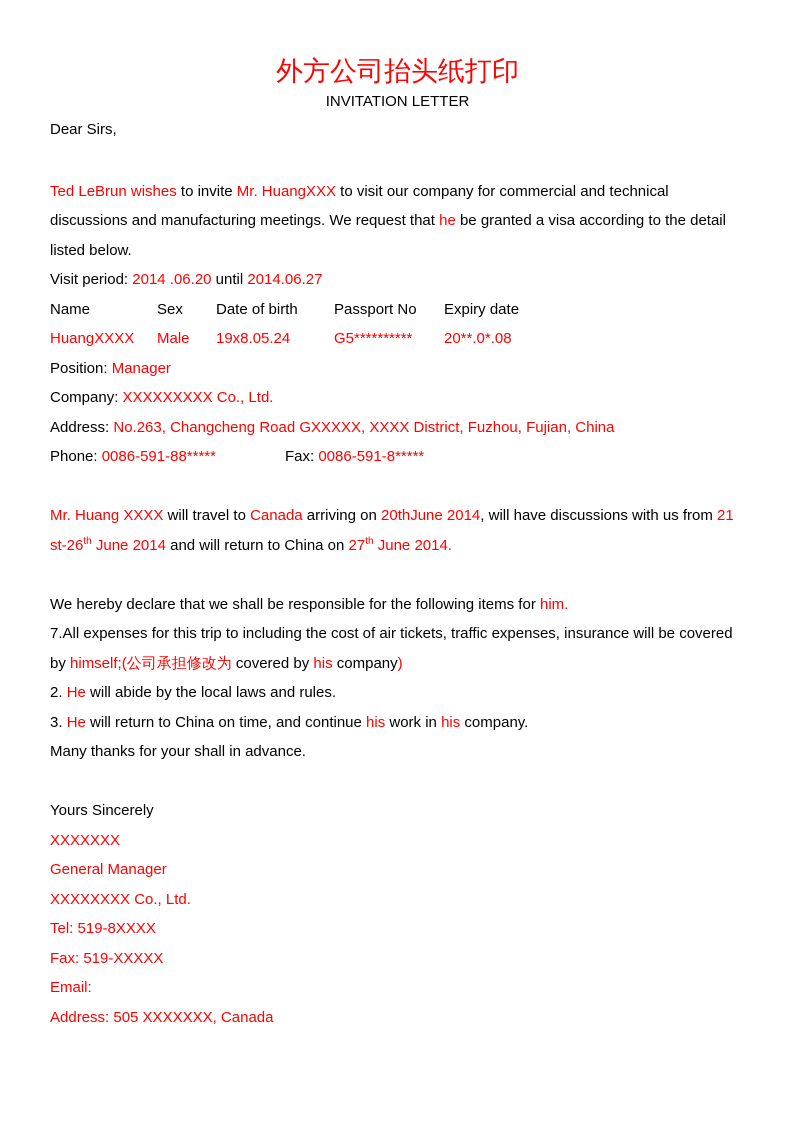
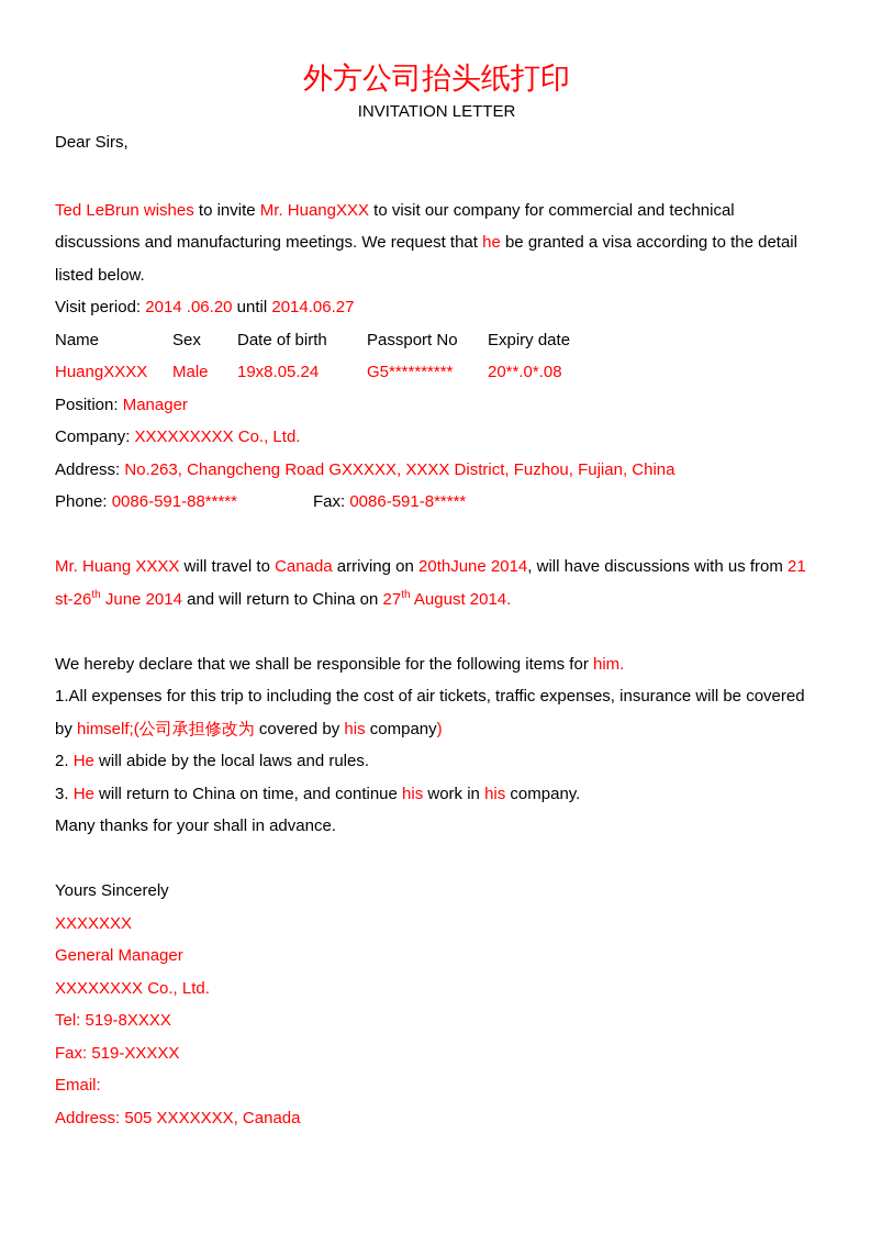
  外方公司抬头纸打印
  INVITATION LETTER
  Dear Sirs,
  Ted LeBrun wishes to invite Mr. HuangXXX to visit our company for commercial and technical discussions and manufacturing meetings. We request that he be granted a visa according to the detail listed below.
  Visit period: 2014 .06.20 until 2014.06.27
  Name
  Sex
  Date of birth
  Passport No
  Expiry date
  HuangXXXX
  Male
  19x8.05.24
  G5**********
  20**.0*.08
  Position: Manager
  Company: XXXXXXXXX Co., Ltd.
  Address: No.263, Changcheng Road GXXXXX, XXXX District, Fuzhou, Fujian, China
  Phone: 0086-591-88*****
  Fax: 0086-591-8*****
- Mr. Huang XXXX will travel to Canada arriving on 20thJune 2014, will have discussions with us from 21 st-26th June 2014 and will return to China on 27th June 2014.
+ Mr. Huang XXXX will travel to Canada arriving on 20thJune 2014, will have discussions with us from 21 st-26th June 2014 and will return to China on 27th August 2014.
  We hereby declare that we shall be responsible for the following items for him.
- 7.All expenses for this trip to including the cost of air tickets, traffic expenses, insurance will be covered by himself;(公司承担修改为 covered by his company)
+ 1.All expenses for this trip to including the cost of air tickets, traffic expenses, insurance will be covered by himself;(公司承担修改为 covered by his company)
  2. He will abide by the local laws and rules.
  3. He will return to China on time, and continue his work in his company.
  Many thanks for your shall in advance.
  Yours Sincerely
  XXXXXXX
  General Manager
  XXXXXXXX Co., Ltd.
  Tel: 519-8XXXX
  Fax: 519-XXXXX
  Email:
  Address: 505 XXXXXXX, Canada
